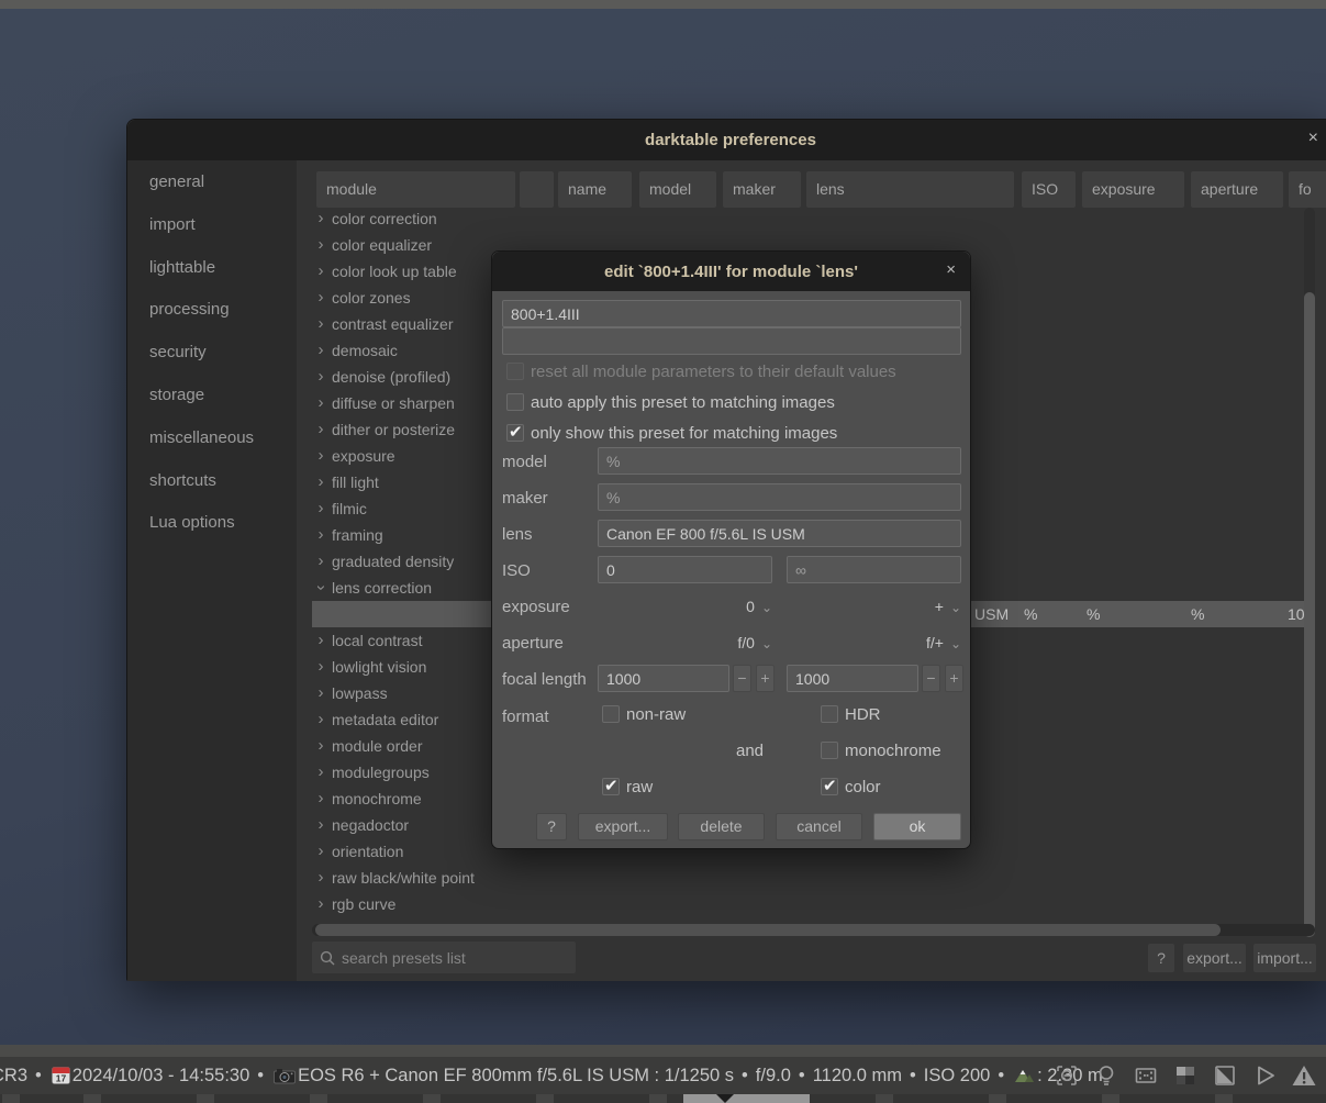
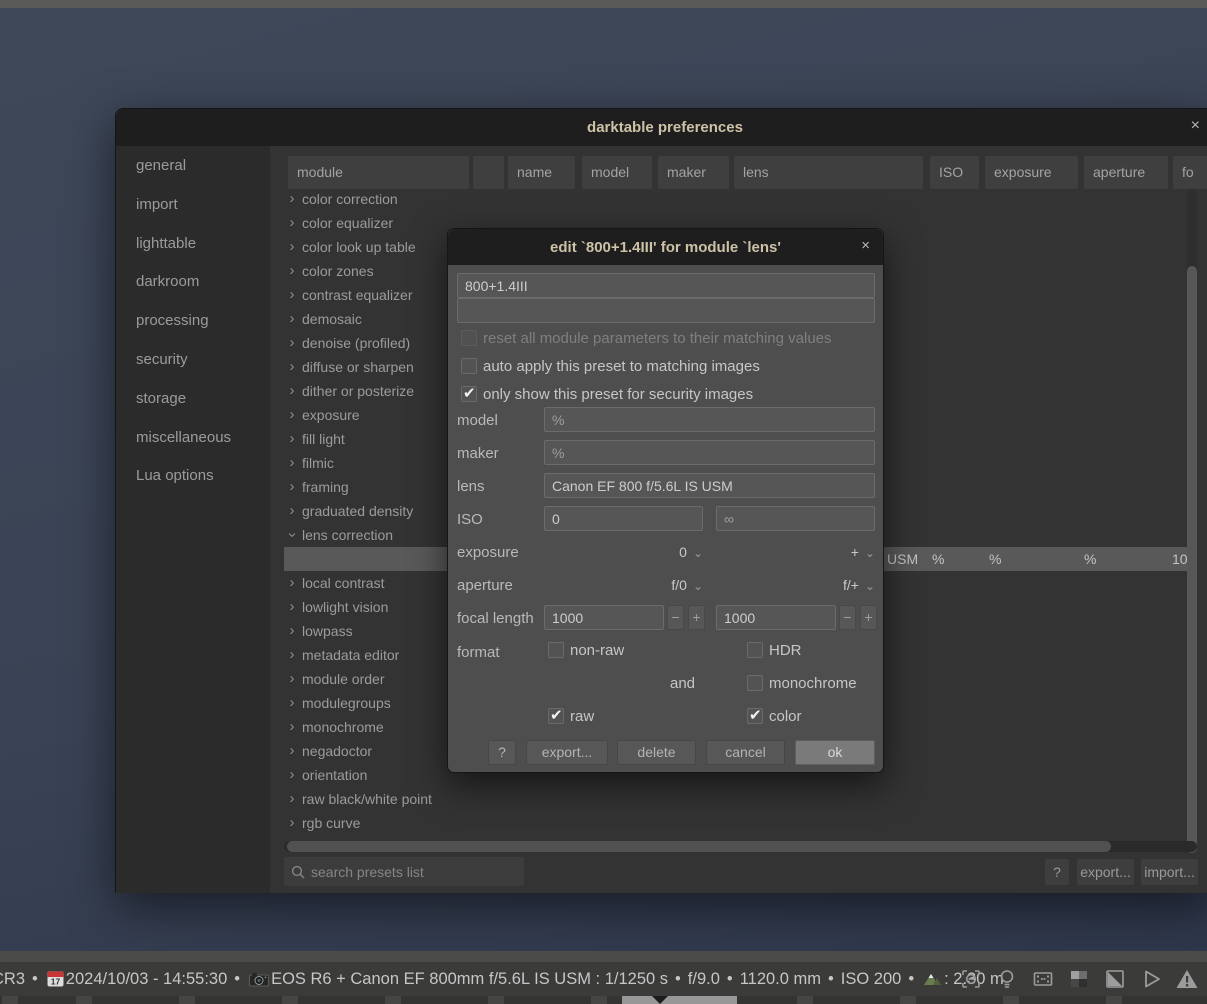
  darktable preferences
  ×
  general
  import
  lighttable
+ darkroom
  processing
  security
  storage
  miscellaneous
- shortcuts
  Lua options
  module
  name
  model
  maker
  lens
  ISO
  exposure
  aperture
  fo
  ›
  color correction
  ›
  color equalizer
  ›
  color look up table
  ›
  color zones
  ›
  contrast equalizer
  ›
  demosaic
  ›
  denoise (profiled)
  ›
  diffuse or sharpen
  ›
  dither or posterize
  ›
  exposure
  ›
  fill light
  ›
  filmic
  ›
  framing
  ›
  graduated density
  lens correction
  USM
  %
  %
  %
  ›
  local contrast
  ›
  lowlight vision
  ›
  lowpass
  ›
  metadata editor
  ›
  module order
  ›
  modulegroups
  ›
  monochrome
  ›
  negadoctor
  ›
  orientation
  ›
  raw black/white point
  ›
  rgb curve
  search presets list
  ?
  export...
  import...
  edit `800+1.4III' for module `lens'
  ×
  800+1.4III
- reset all module parameters to their default values
+ reset all module parameters to their matching values
  auto apply this preset to matching images
- only show this preset for matching images
+ only show this preset for security images
  model
  %
  maker
  %
  lens
  Canon EF 800 f/5.6L IS USM
  ISO
  0
  ∞
  exposure
  0 ⌄
  + ⌄
  aperture
  f/0 ⌄
  f/+ ⌄
  focal length
  1000
  −
  +
  1000
  −
  +
  format
  non-raw
  HDR
  and
  monochrome
  raw
  color
  ?
  export...
  delete
  cancel
  ok
  •
  17
  2024/10/03 - 14:55:30
  •
  EOS R6 + Canon EF 800mm f/5.6L IS USM : 1/1250 s
  •
  f/9.0
  •
  1120.0 mm
  •
  ISO 200
  •
  : 2.0 m
